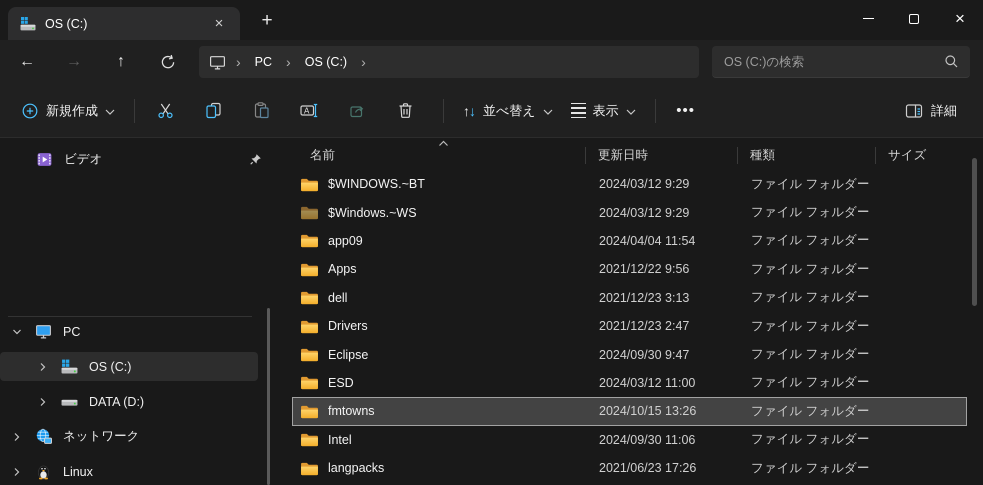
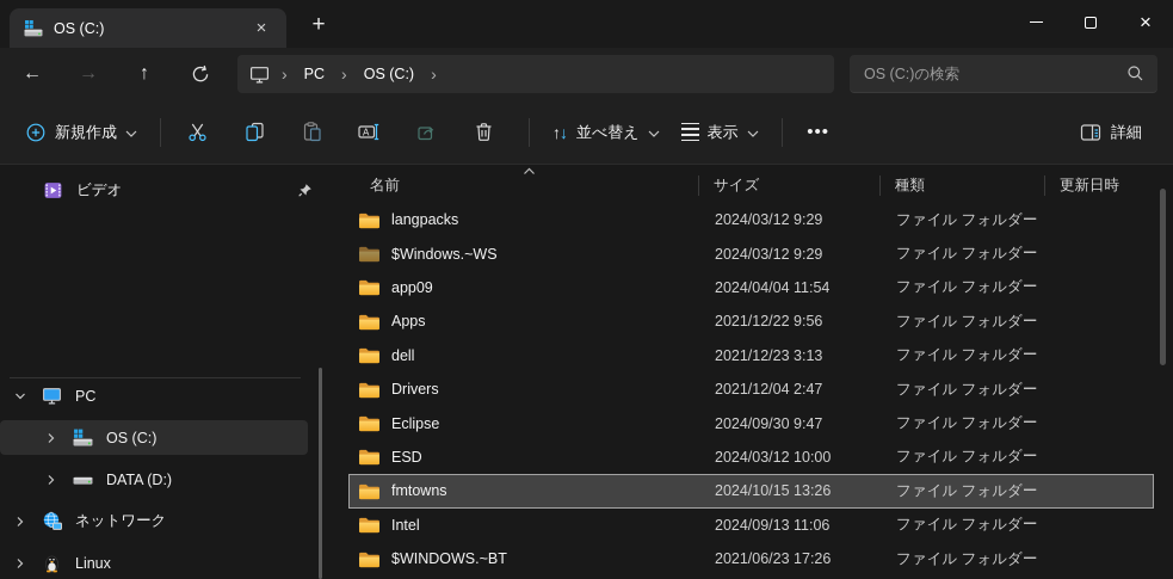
  OS (C:)
  ×
  +
  ×
  ←
  →
  ↑
  ›
  PC
  ›
  OS (C:)
  ›
  OS (C:)の検索
  新規作成
  A
  ↑
  ↓
  並べ替え
  表示
  •••
  詳細
  ビデオ
  PC
  OS (C:)
  DATA (D:)
  ネットワーク
  Linux
  名前
- 更新日時
+ サイズ
  種類
- サイズ
+ 更新日時
- $WINDOWS.~BT
+ langpacks
  2024/03/12 9:29
  ファイル フォルダー
  $Windows.~WS
  2024/03/12 9:29
  ファイル フォルダー
  app09
  2024/04/04 11:54
  ファイル フォルダー
  Apps
  2021/12/22 9:56
  ファイル フォルダー
  dell
  2021/12/23 3:13
  ファイル フォルダー
  Drivers
- 2021/12/23 2:47
+ 2021/12/04 2:47
  ファイル フォルダー
  Eclipse
  2024/09/30 9:47
  ファイル フォルダー
  ESD
- 2024/03/12 11:00
+ 2024/03/12 10:00
  ファイル フォルダー
  fmtowns
  2024/10/15 13:26
  ファイル フォルダー
  Intel
- 2024/09/30 11:06
+ 2024/09/13 11:06
  ファイル フォルダー
- langpacks
+ $WINDOWS.~BT
  2021/06/23 17:26
  ファイル フォルダー
